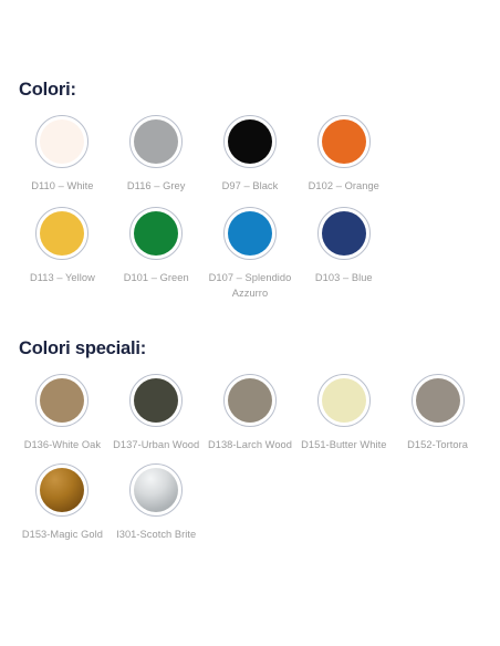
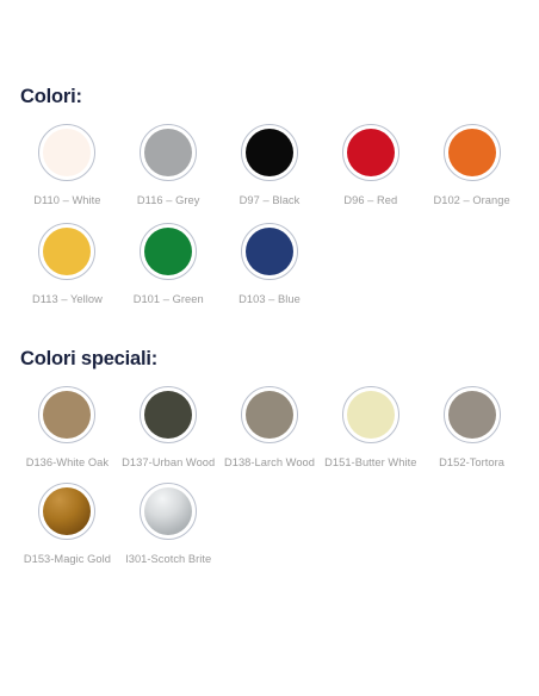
  Colori:
  D110 – White
  D116 – Grey
  D97 – Black
+ D96 – Red
  D102 – Orange
  D113 – Yellow
  D101 – Green
- D107 – Splendido Azzurro
  D103 – Blue
  Colori speciali:
  D136-White Oak
  D137-Urban Wood
  D138-Larch Wood
  D151-Butter White
  D152-Tortora
  D153-Magic Gold
  I301-Scotch Brite
